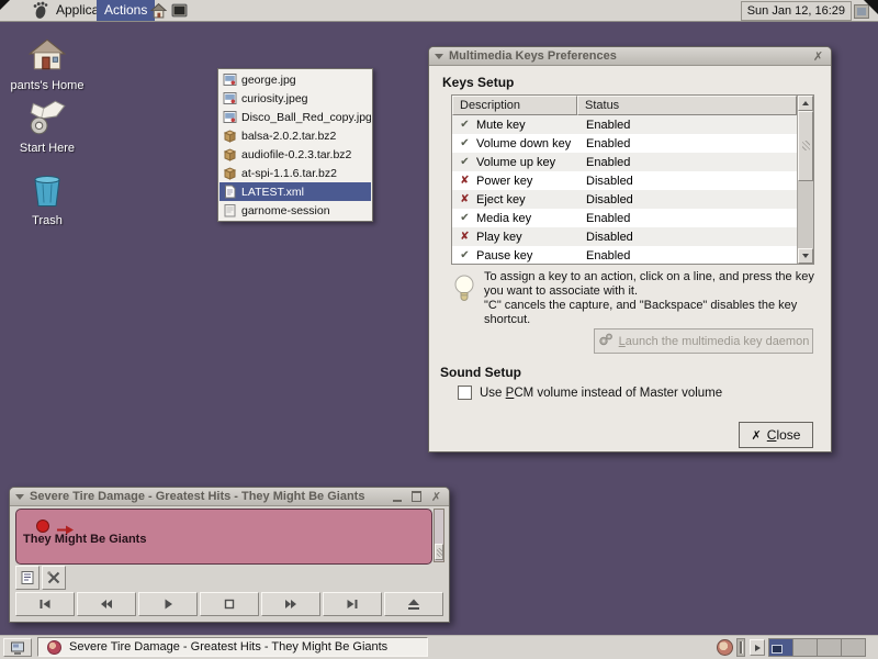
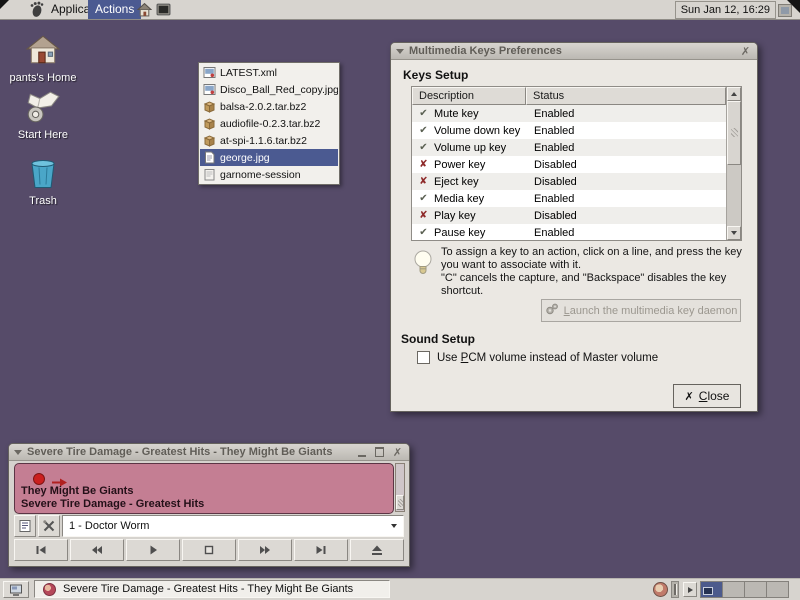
  Actions
  Sun Jan 12, 16:29
  pants's Home
  Start Here
  Trash
- george.jpg
+ LATEST.xml
- curiosity.jpeg
  Disco_Ball_Red_copy.jpg
  balsa-2.0.2.tar.bz2
  audiofile-0.2.3.tar.bz2
  at-spi-1.1.6.tar.bz2
- LATEST.xml
+ george.jpg
  garnome-session
  Multimedia Keys Preferences
  ✗
  Keys Setup
  Description
  Status
  ✔
  Mute key
  Enabled
  ✔
  Volume down key
  Enabled
  ✔
  Volume up key
  Enabled
  ✘
  Power key
  Disabled
  ✘
  Eject key
  Disabled
  ✔
  Media key
  Enabled
  ✘
  Play key
  Disabled
  ✔
  Pause key
  Enabled
  To assign a key to an action, click on a line, and press the key
  you want to associate with it.
  "C" cancels the capture, and "Backspace" disables the key
  shortcut.
  Launch the multimedia key daemon
  Sound Setup
  Use PCM volume instead of Master volume
  ✗
  Close
  Severe Tire Damage - Greatest Hits - They Might Be Giants
  ✗
  They Might Be Giants
+ Severe Tire Damage - Greatest Hits
+ 1 - Doctor Worm
  Severe Tire Damage - Greatest Hits - They Might Be Giants
